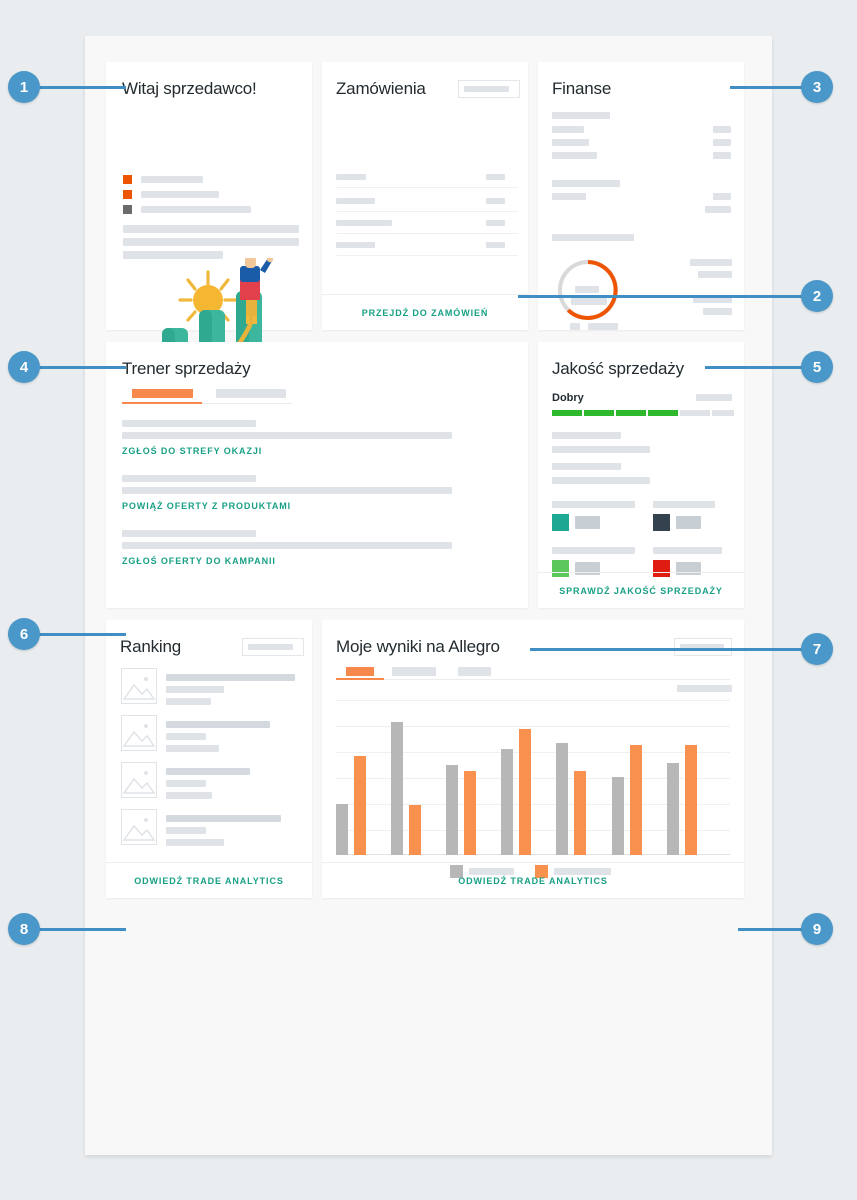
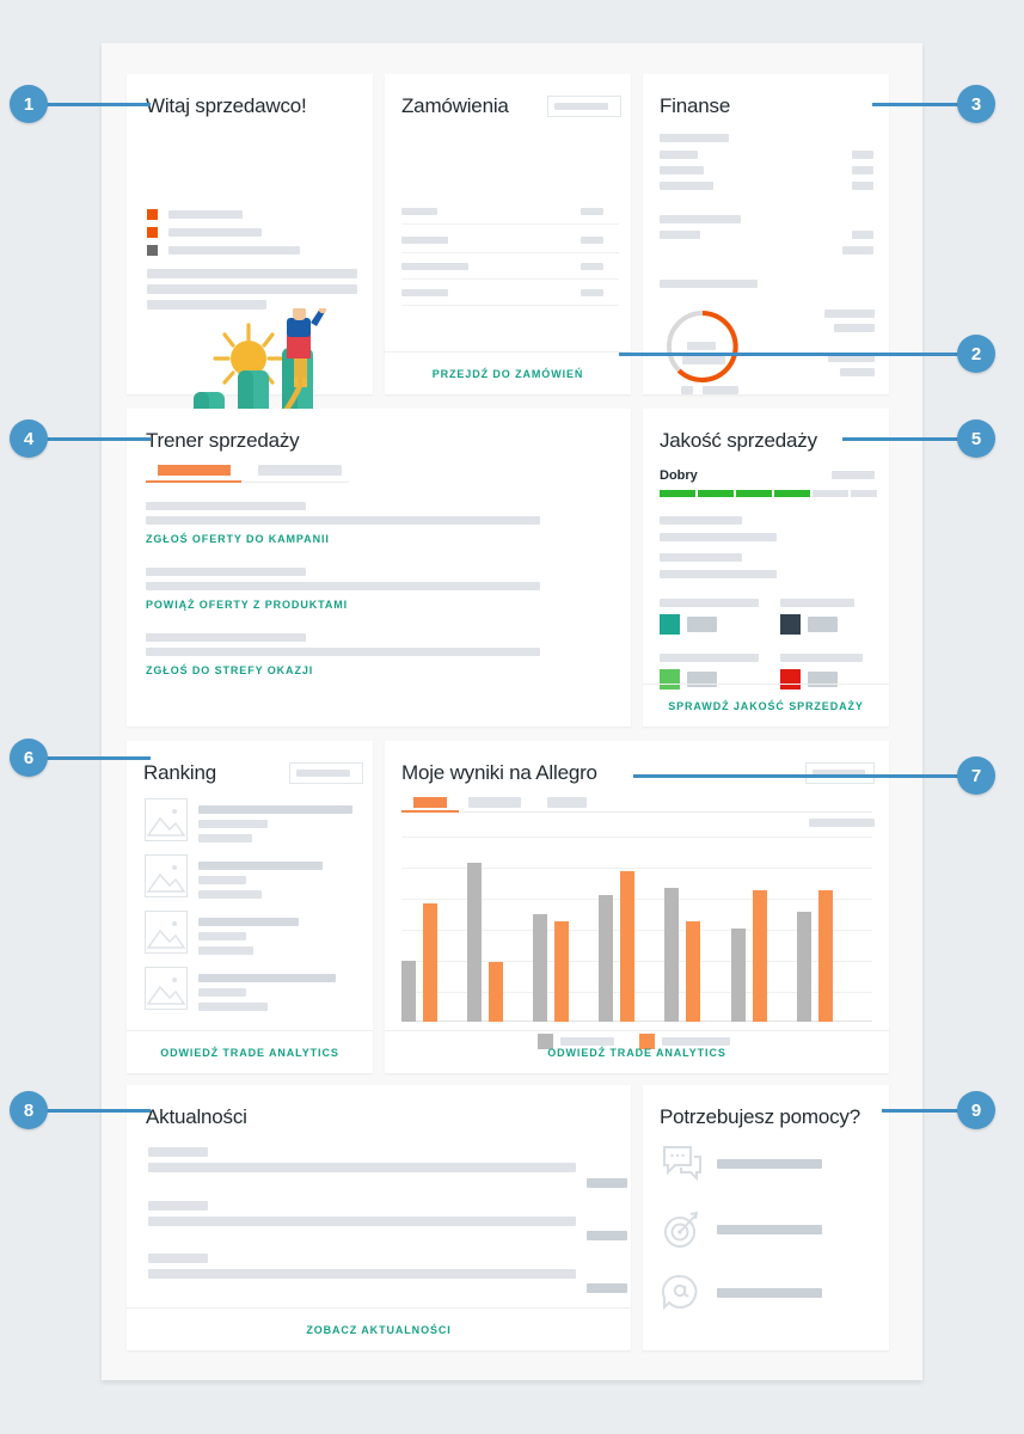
  1
  2
  3
  4
  5
  6
  7
  8
  9
  Witaj sprzedawco!
  Zamówienia
  PRZEJDŹ DO ZAMÓWIEŃ
  Finanse
  Trener sprzedaży
- ZGŁOŚ DO STREFY OKAZJI
+ ZGŁOŚ OFERTY DO KAMPANII
  POWIĄŻ OFERTY Z PRODUKTAMI
- ZGŁOŚ OFERTY DO KAMPANII
+ ZGŁOŚ DO STREFY OKAZJI
  Jakość sprzedaży
  Dobry
  SPRAWDŹ JAKOŚĆ SPRZEDAŻY
  Ranking
  ODWIEDŹ TRADE ANALYTICS
  Moje wyniki na Allegro
  ODWIEDŹ TRADE ANALYTICS
+ Aktualności
+ ZOBACZ AKTUALNOŚCI
+ Potrzebujesz pomocy?
